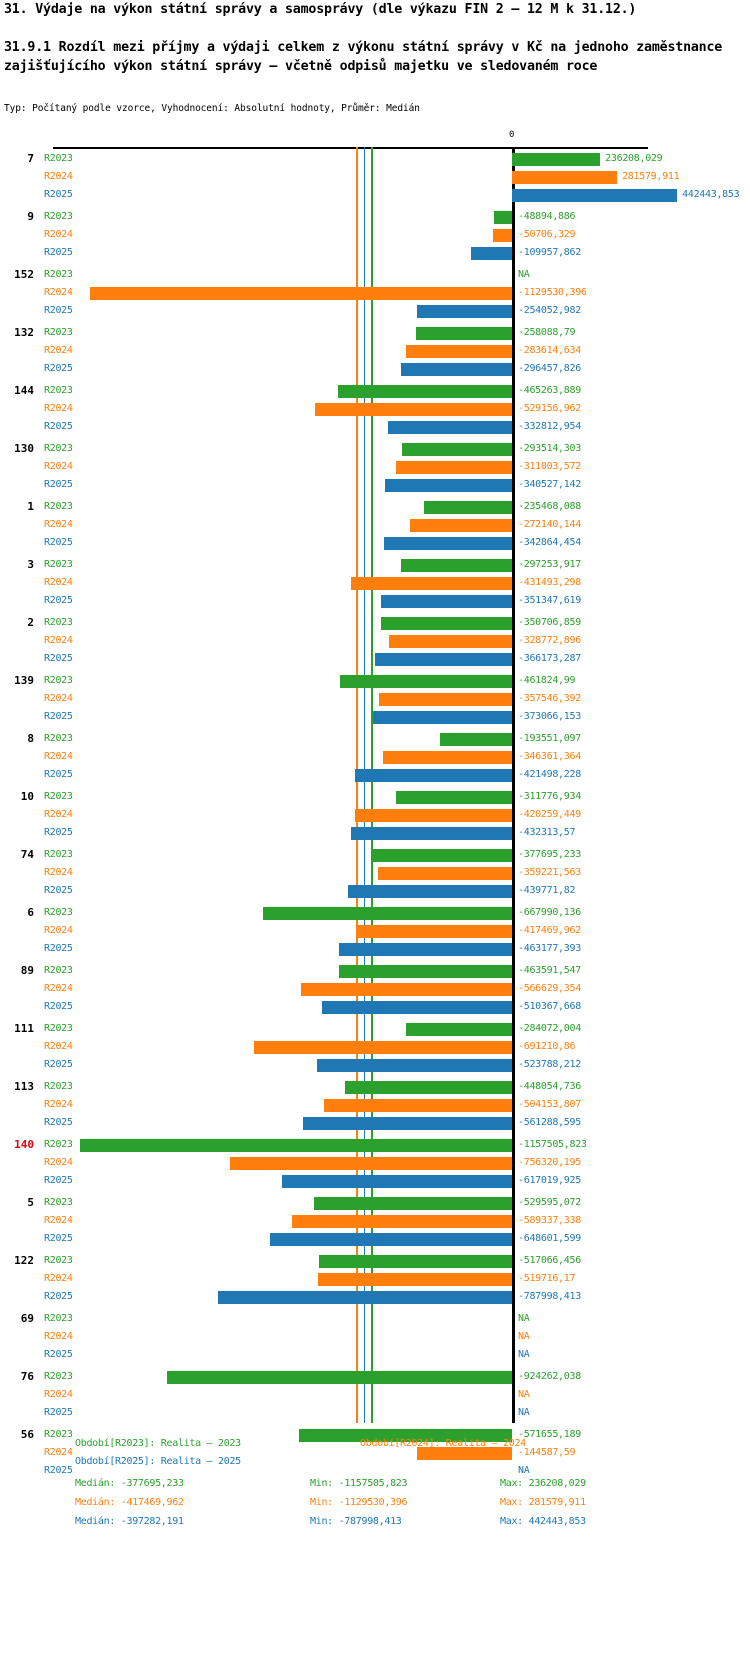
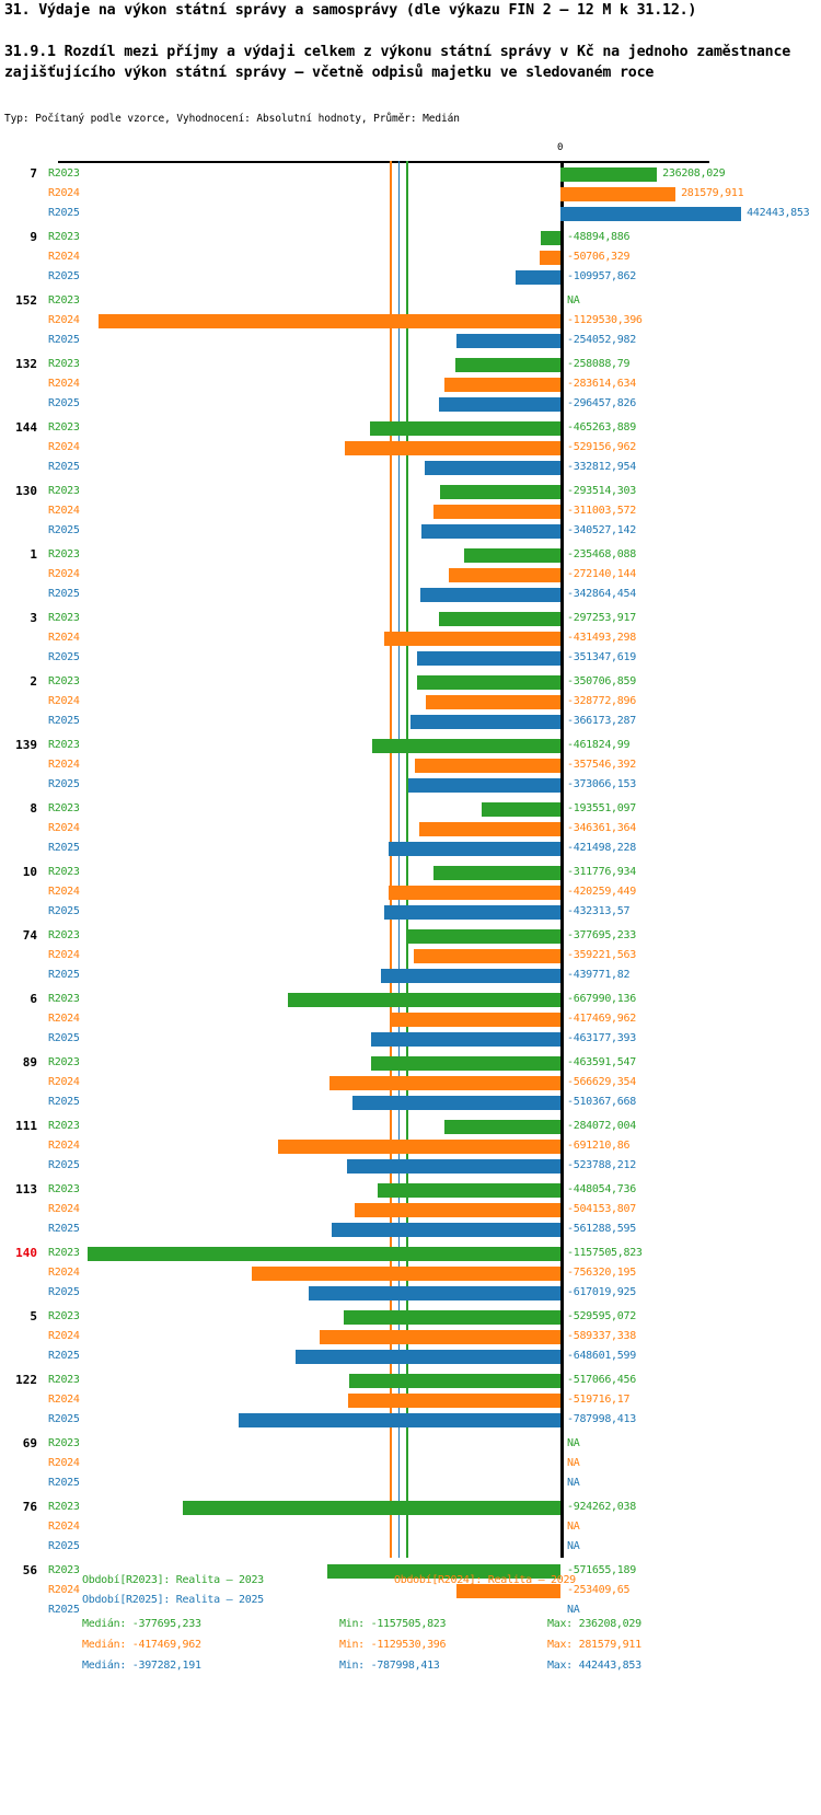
  31. Výdaje na výkon státní správy a samosprávy (dle výkazu FIN 2 – 12 M k 31.12.)
  31.9.1 Rozdíl mezi příjmy a výdaji celkem z výkonu státní správy v Kč na jednoho zaměstnance zajišťujícího výkon státní správy – včetně odpisů majetku ve sledovaném roce
  Typ: Počítaný podle vzorce, Vyhodnocení: Absolutní hodnoty, Průměr: Medián
  0
  7
  R2023
  236208,029
  R2024
  281579,911
  R2025
  442443,853
  9
  R2023
  -48894,886
  R2024
  -50706,329
  R2025
  -109957,862
  152
  R2023
  NA
  R2024
  -1129530,396
  R2025
  -254052,982
  132
  R2023
  -258088,79
  R2024
  -283614,634
  R2025
  -296457,826
  144
  R2023
  -465263,889
  R2024
  -529156,962
  R2025
  -332812,954
  130
  R2023
  -293514,303
  R2024
  -311003,572
  R2025
  -340527,142
  1
  R2023
  -235468,088
  R2024
  -272140,144
  R2025
  -342864,454
  3
  R2023
  -297253,917
  R2024
  -431493,298
  R2025
  -351347,619
  2
  R2023
  -350706,859
  R2024
  -328772,896
  R2025
  -366173,287
  139
  R2023
  -461824,99
  R2024
  -357546,392
  R2025
  -373066,153
  8
  R2023
  -193551,097
  R2024
  -346361,364
  R2025
  -421498,228
  10
  R2023
  -311776,934
  R2024
  -420259,449
  R2025
  -432313,57
  74
  R2023
  -377695,233
  R2024
  -359221,563
  R2025
  -439771,82
  6
  R2023
  -667990,136
  R2024
  -417469,962
  R2025
  -463177,393
  89
  R2023
  -463591,547
  R2024
  -566629,354
  R2025
  -510367,668
  111
  R2023
  -284072,004
  R2024
  -691210,86
  R2025
  -523788,212
  113
  R2023
  -448054,736
  R2024
  -504153,807
  R2025
  -561288,595
  140
  R2023
  -1157505,823
  R2024
  -756320,195
  R2025
  -617019,925
  5
  R2023
  -529595,072
  R2024
  -589337,338
  R2025
  -648601,599
  122
  R2023
  -517066,456
  R2024
  -519716,17
  R2025
  -787998,413
  69
  R2023
  NA
  R2024
  NA
  R2025
  NA
  76
  R2023
  -924262,038
  R2024
  NA
  R2025
  NA
  56
  R2023
  -571655,189
  R2024
- -144587,59
+ -253409,65
  R2025
  NA
  Období[R2023]: Realita – 2023
- Období[R2024]: Realita – 2024
+ Období[R2024]: Realita – 2029
  Období[R2025]: Realita – 2025
  Medián: -377695,233
  Min: -1157505,823
  Max: 236208,029
  Medián: -417469,962
  Min: -1129530,396
  Max: 281579,911
  Medián: -397282,191
  Min: -787998,413
  Max: 442443,853
